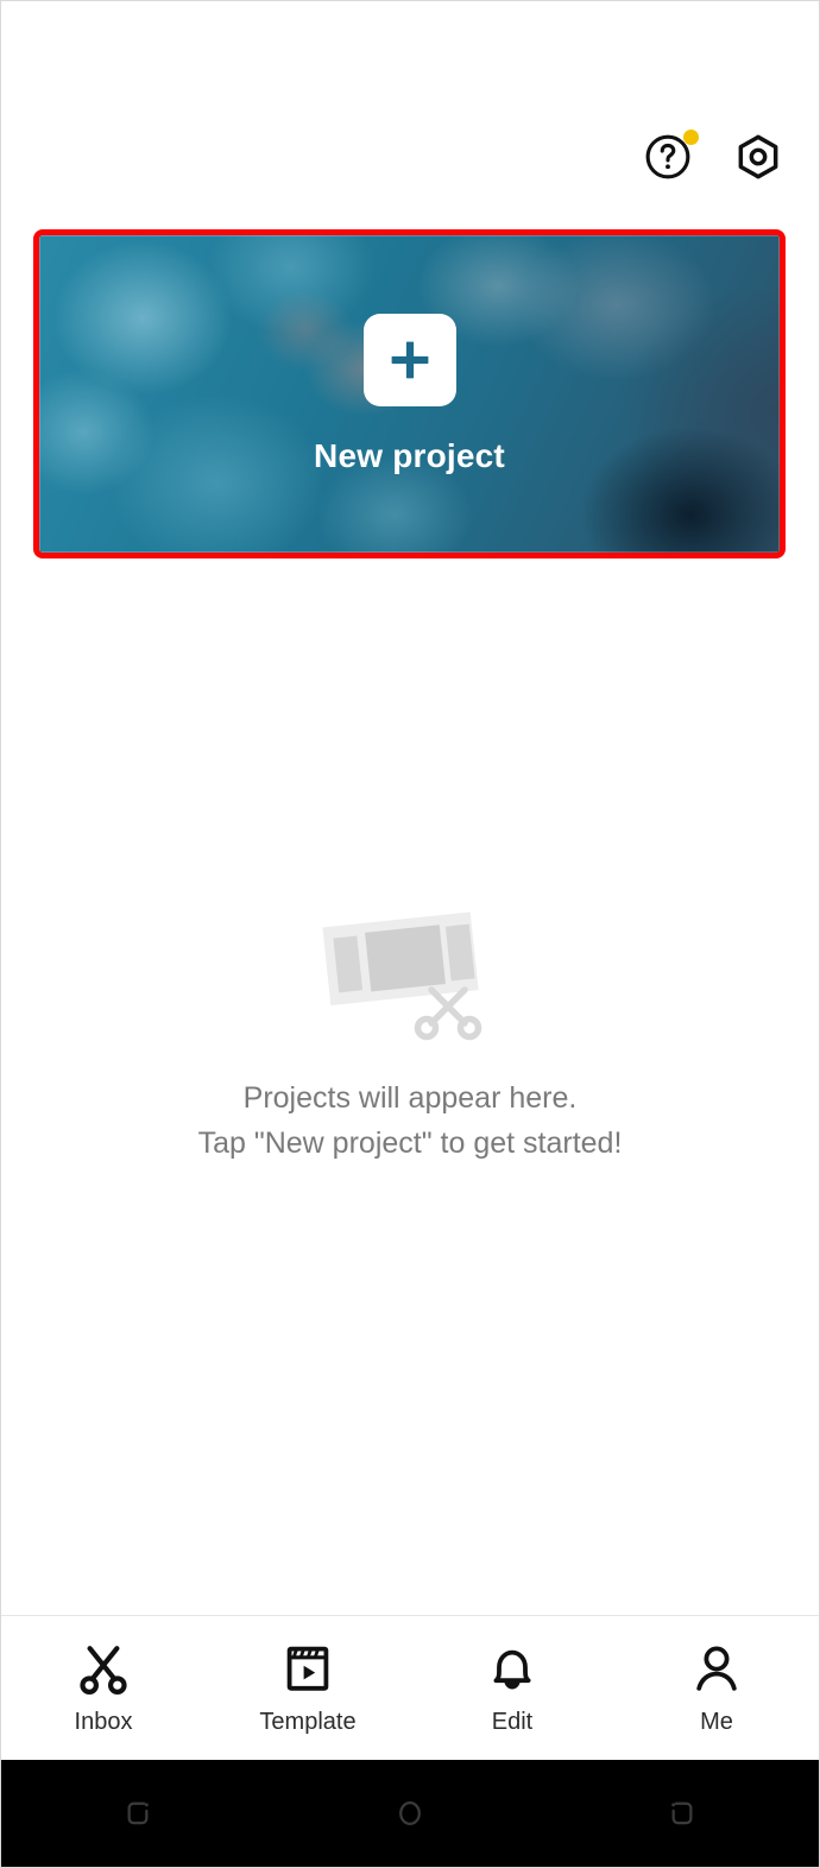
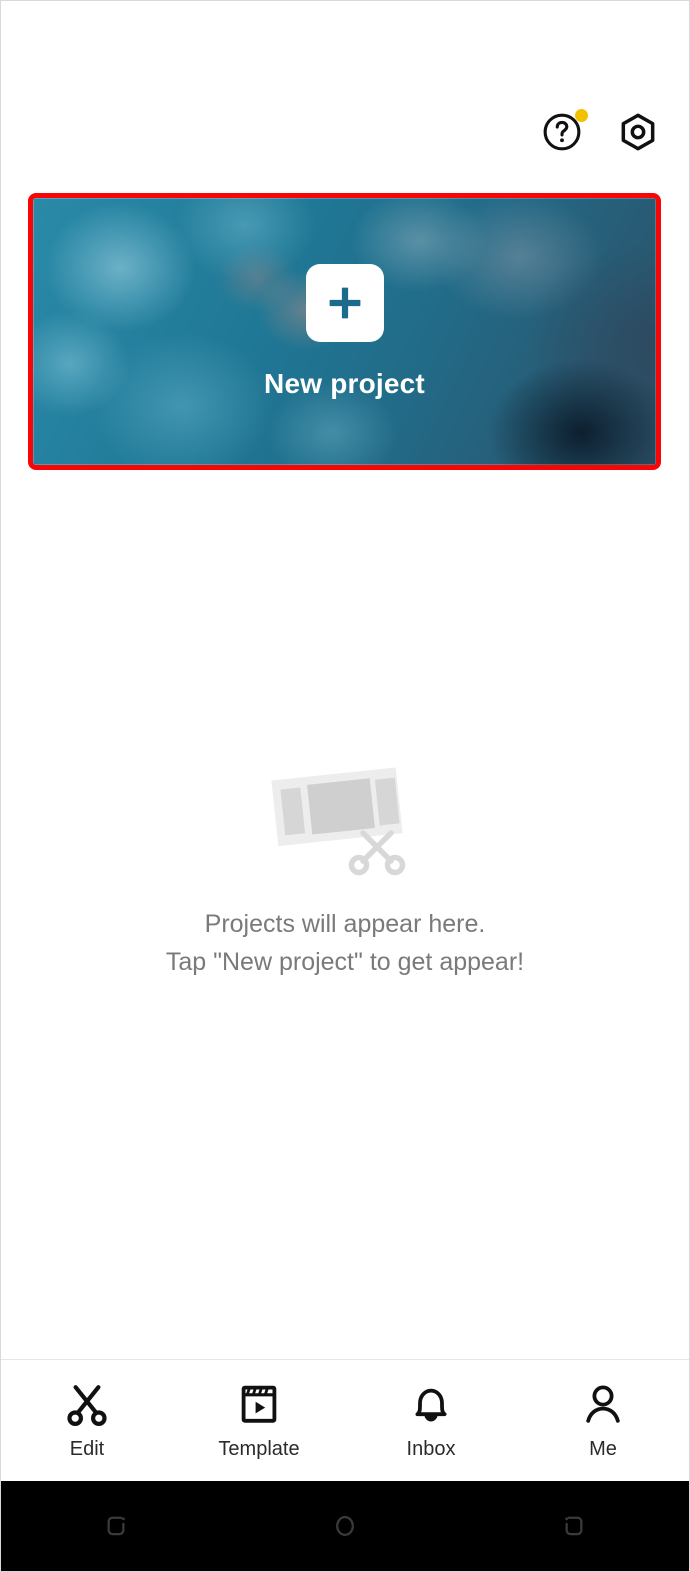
  New project
  Projects will appear here.
- Tap "New project" to get started!
+ Tap "New project" to get appear!
- Inbox
+ Edit
  Template
- Edit
+ Inbox
  Me
